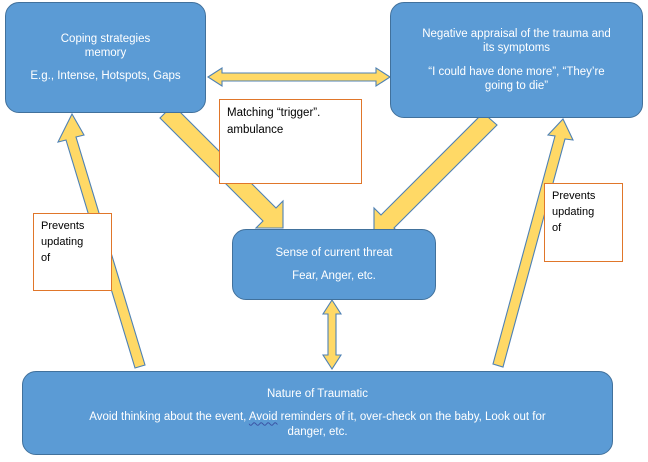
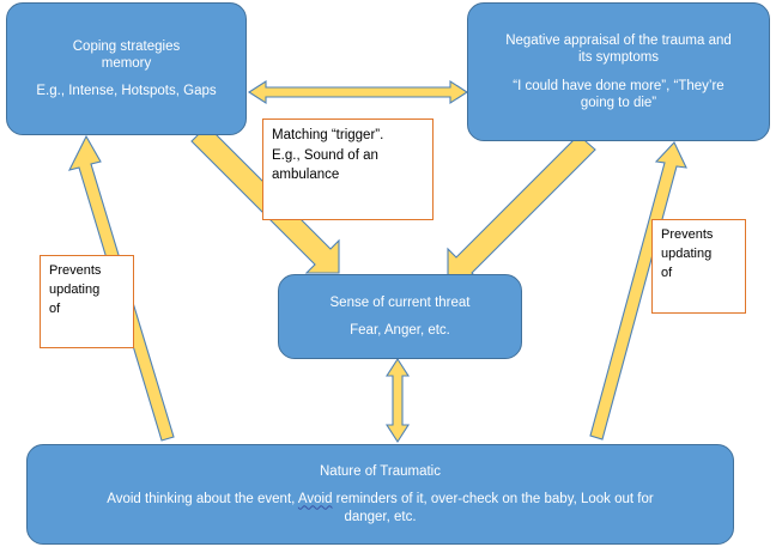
  Coping strategies
  memory
  E.g., Intense, Hotspots, Gaps
  Negative appraisal of the trauma and
  its symptoms
  “I could have done more”, “They’re
  going to die”
  Sense of current threat
  Fear, Anger, etc.
  Nature of Traumatic
  Avoid thinking about the event, Avoid reminders of it, over-check on the baby, Look out for
  danger, etc.
  Matching “trigger”.
+ E.g., Sound of an
  ambulance
  Prevents
  updating
  of
  Prevents
  updating
  of
